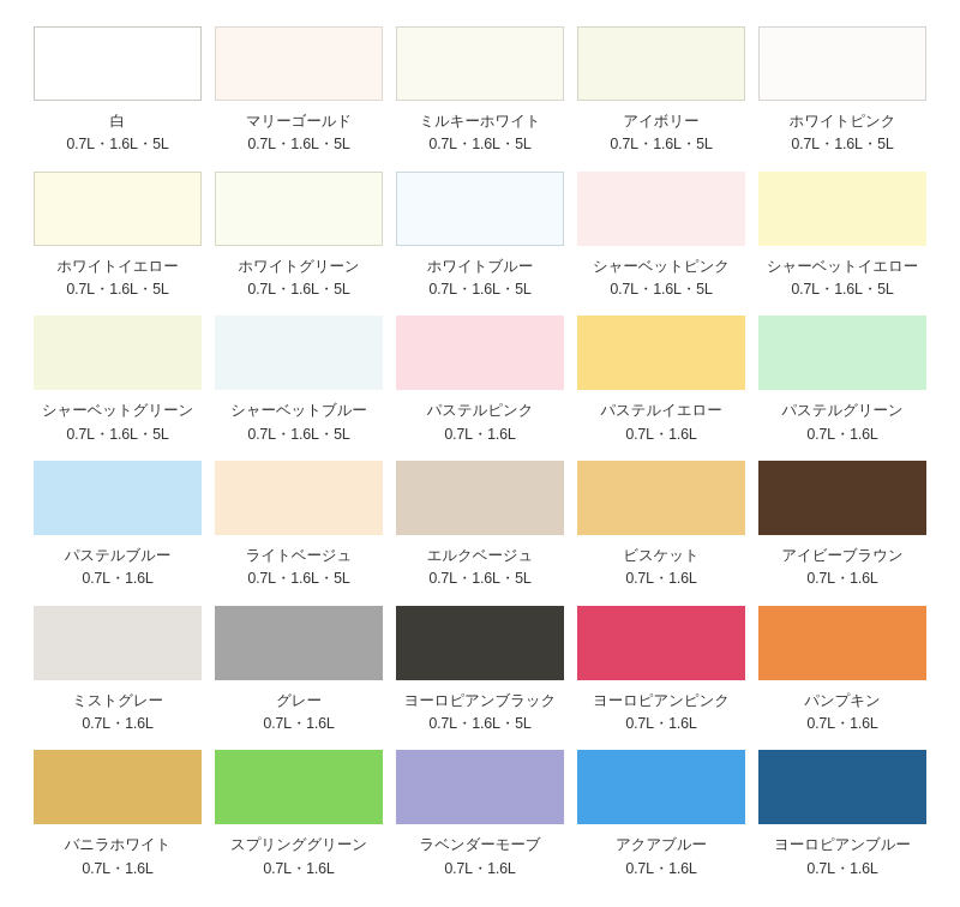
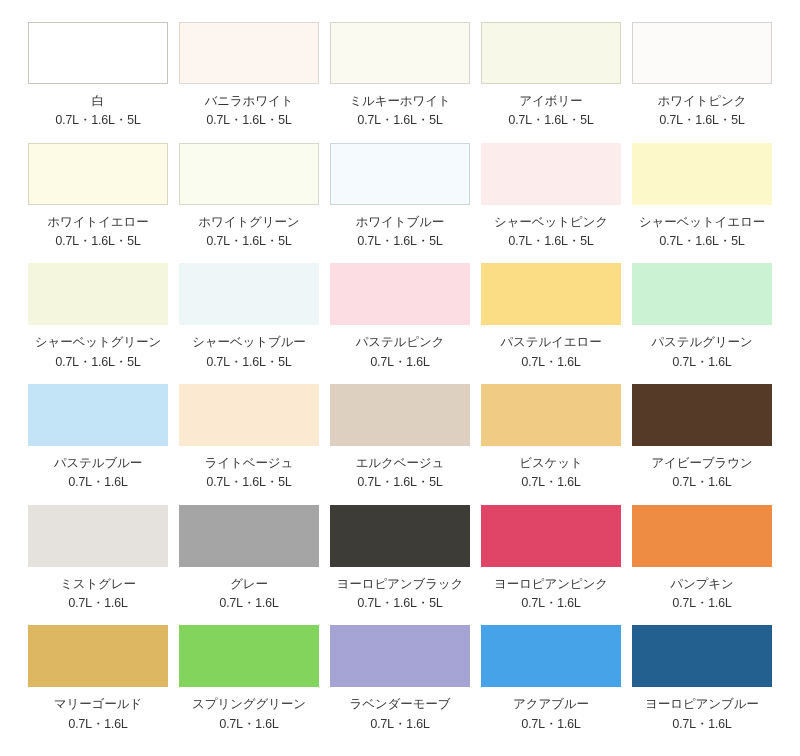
  白
  0.7L・1.6L・5L
- マリーゴールド
+ バニラホワイト
  0.7L・1.6L・5L
  ミルキーホワイト
  0.7L・1.6L・5L
  アイボリー
  0.7L・1.6L・5L
  ホワイトピンク
  0.7L・1.6L・5L
  ホワイトイエロー
  0.7L・1.6L・5L
  ホワイトグリーン
  0.7L・1.6L・5L
  ホワイトブルー
  0.7L・1.6L・5L
  シャーベットピンク
  0.7L・1.6L・5L
  シャーベットイエロー
  0.7L・1.6L・5L
  シャーベットグリーン
  0.7L・1.6L・5L
  シャーベットブルー
  0.7L・1.6L・5L
  パステルピンク
  0.7L・1.6L
  パステルイエロー
  0.7L・1.6L
  パステルグリーン
  0.7L・1.6L
  パステルブルー
  0.7L・1.6L
  ライトベージュ
  0.7L・1.6L・5L
  エルクベージュ
  0.7L・1.6L・5L
  ビスケット
  0.7L・1.6L
  アイビーブラウン
  0.7L・1.6L
  ミストグレー
  0.7L・1.6L
  グレー
  0.7L・1.6L
  ヨーロピアンブラック
  0.7L・1.6L・5L
  ヨーロピアンピンク
  0.7L・1.6L
  パンプキン
  0.7L・1.6L
- バニラホワイト
+ マリーゴールド
  0.7L・1.6L
  スプリンググリーン
  0.7L・1.6L
  ラベンダーモーブ
  0.7L・1.6L
  アクアブルー
  0.7L・1.6L
  ヨーロピアンブルー
  0.7L・1.6L
